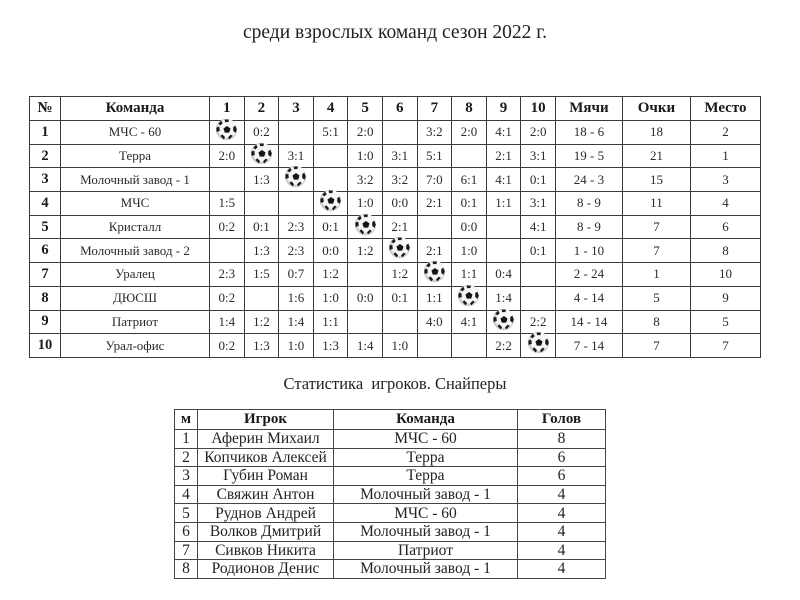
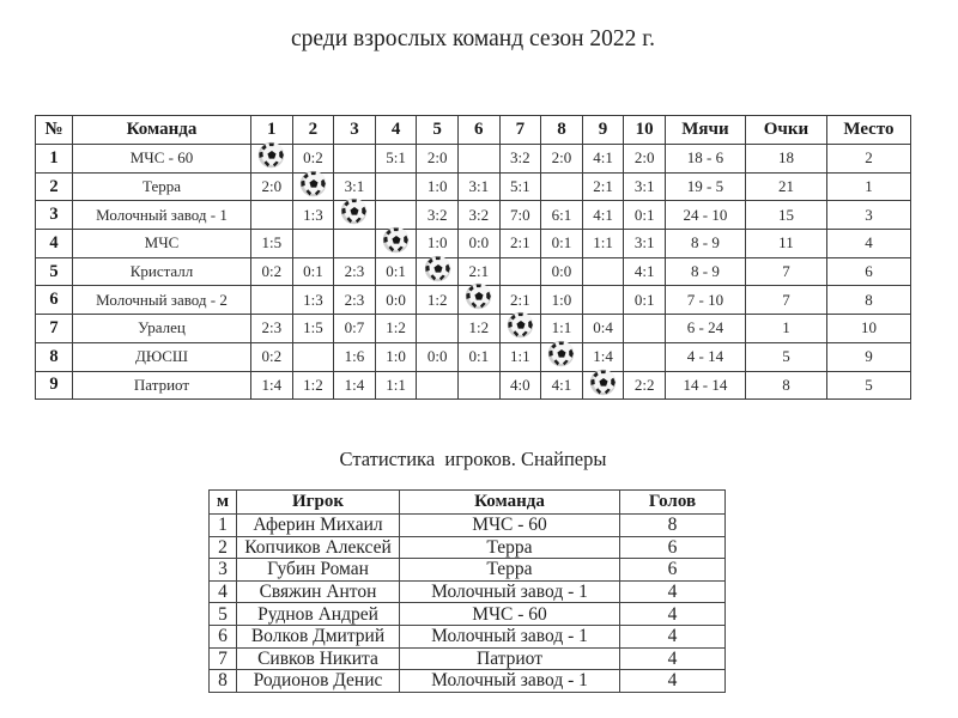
  среди взрослых команд сезон 2022 г.
  №	Команда	1	2	3	4	5	6	7	8	9	10	Мячи	Очки	Место
  1	МЧС - 60		0:2		5:1	2:0		3:2	2:0	4:1	2:0	18 - 6	18	2
  2	Терра	2:0		3:1		1:0	3:1	5:1		2:1	3:1	19 - 5	21	1
- 3	Молочный завод - 1		1:3			3:2	3:2	7:0	6:1	4:1	0:1	24 - 3	15	3
+ 3	Молочный завод - 1		1:3			3:2	3:2	7:0	6:1	4:1	0:1	24 - 10	15	3
  4	МЧС	1:5				1:0	0:0	2:1	0:1	1:1	3:1	8 - 9	11	4
  5	Кристалл	0:2	0:1	2:3	0:1		2:1		0:0		4:1	8 - 9	7	6
- 6	Молочный завод - 2		1:3	2:3	0:0	1:2		2:1	1:0		0:1	1 - 10	7	8
+ 6	Молочный завод - 2		1:3	2:3	0:0	1:2		2:1	1:0		0:1	7 - 10	7	8
- 7	Уралец	2:3	1:5	0:7	1:2		1:2		1:1	0:4		2 - 24	1	10
+ 7	Уралец	2:3	1:5	0:7	1:2		1:2		1:1	0:4		6 - 24	1	10
  8	ДЮСШ	0:2		1:6	1:0	0:0	0:1	1:1		1:4		4 - 14	5	9
  9	Патриот	1:4	1:2	1:4	1:1			4:0	4:1		2:2	14 - 14	8	5
- 10	Урал-офис	0:2	1:3	1:0	1:3	1:4	1:0			2:2		7 - 14	7	7
  Статистика игроков. Снайперы
  м	Игрок	Команда	Голов
  1	Аферин Михаил	МЧС - 60	8
  2	Копчиков Алексей	Терра	6
  3	Губин Роман	Терра	6
  4	Свяжин Антон	Молочный завод - 1	4
  5	Руднов Андрей	МЧС - 60	4
  6	Волков Дмитрий	Молочный завод - 1	4
  7	Сивков Никита	Патриот	4
  8	Родионов Денис	Молочный завод - 1	4
